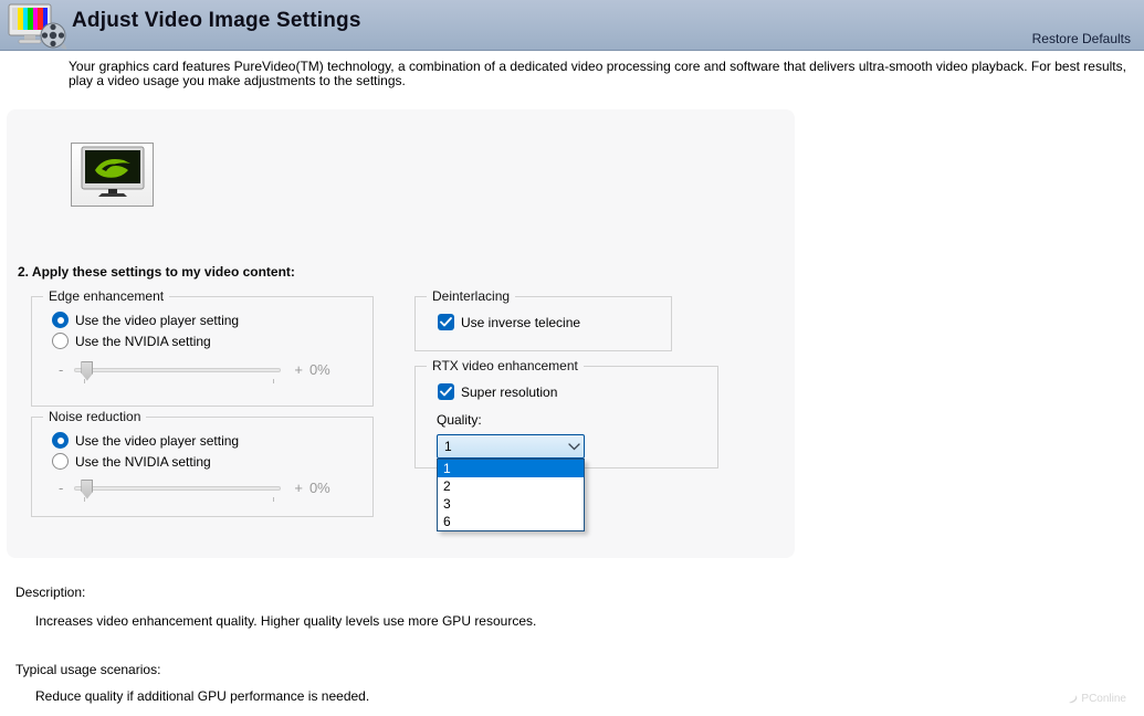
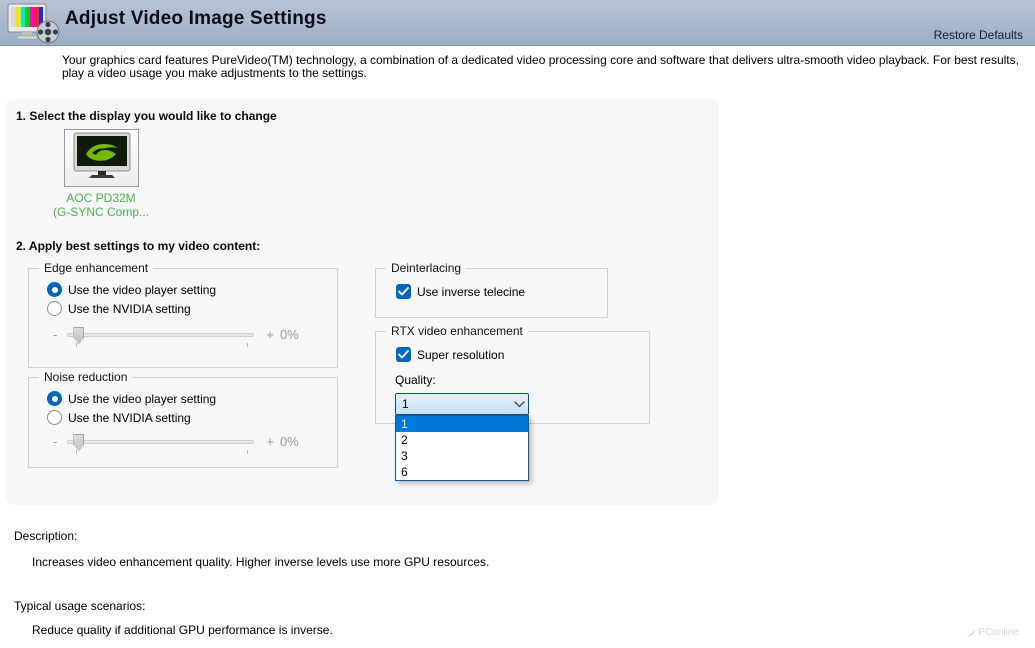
  Adjust Video Image Settings
  Restore Defaults
  Your graphics card features PureVideo(TM) technology, a combination of a dedicated video processing core and software that delivers ultra-smooth video playback. For best results, play a video usage you make adjustments to the settings.
+ 1. Select the display you would like to change
+ AOC PD32M
+ (G-SYNC Comp...
- 2. Apply these settings to my video content:
+ 2. Apply best settings to my video content:
  Edge enhancement
  Use the video player setting
  Use the NVIDIA setting
  -
  +
  0%
  Noise reduction
  Use the video player setting
  Use the NVIDIA setting
  -
  +
  0%
  Deinterlacing
  Use inverse telecine
  RTX video enhancement
  Super resolution
  Quality:
  1
  1
  2
  3
  6
  Description:
- Increases video enhancement quality. Higher quality levels use more GPU resources.
+ Increases video enhancement quality. Higher inverse levels use more GPU resources.
  Typical usage scenarios:
- Reduce quality if additional GPU performance is needed.
+ Reduce quality if additional GPU performance is inverse.
  PConline
